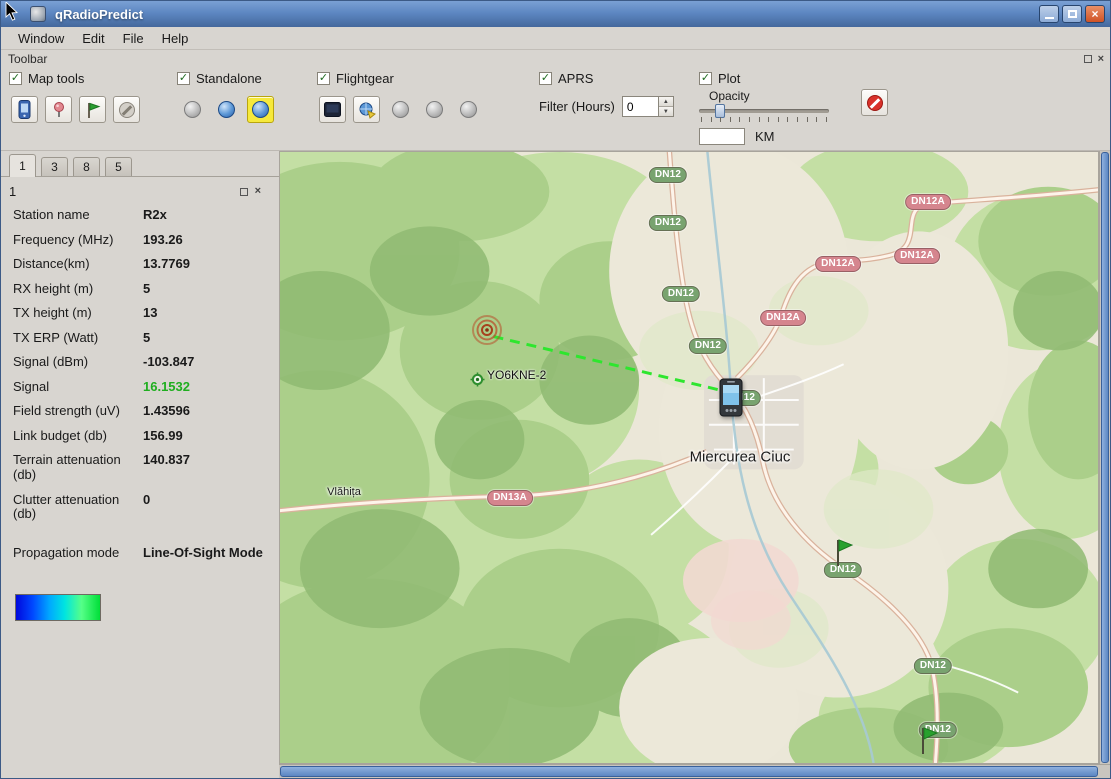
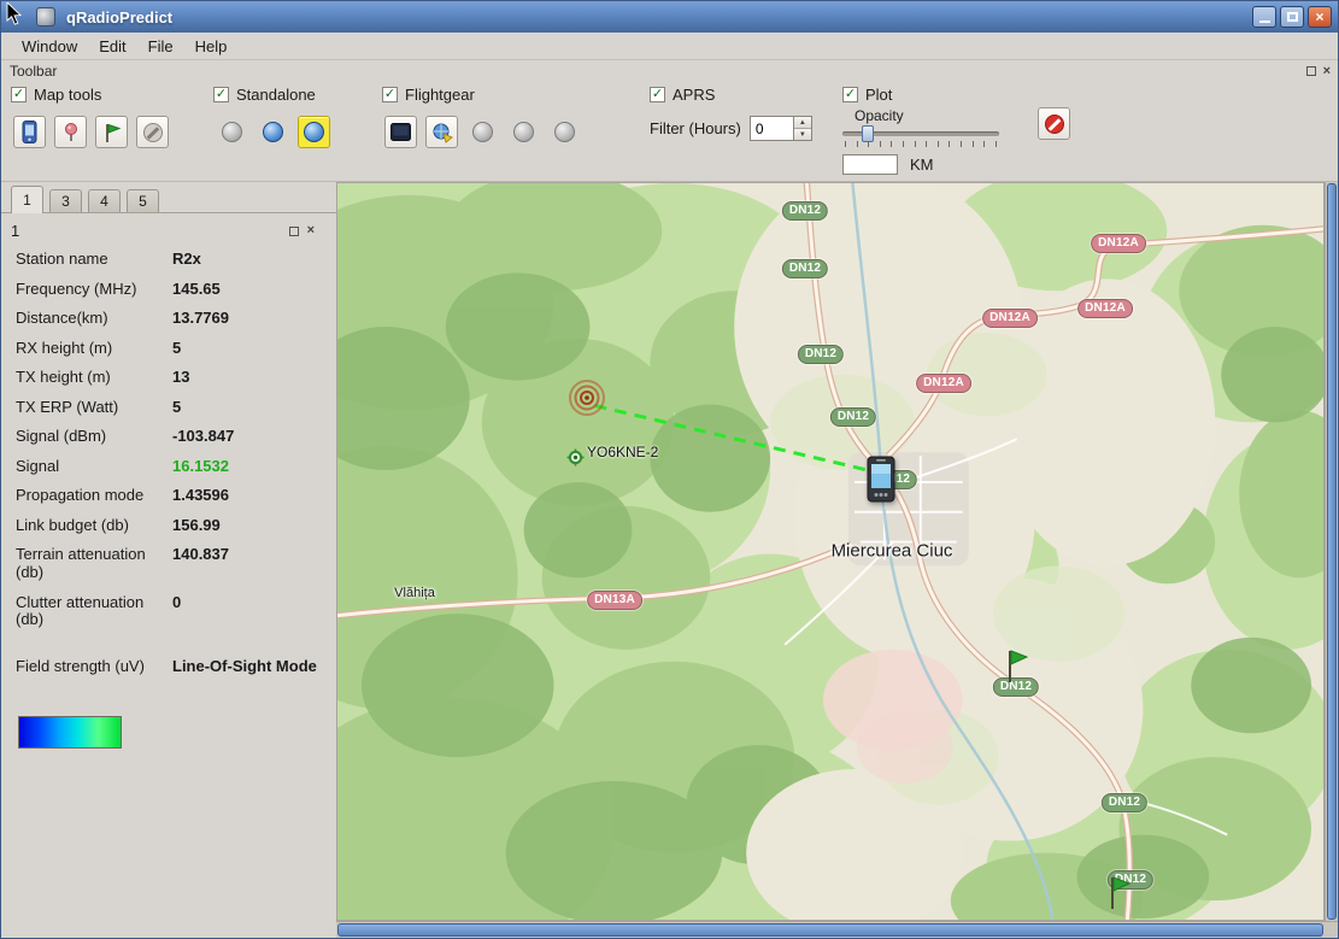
  qRadioPredict
  ×
  Window
  Edit
  File
  Help
  Toolbar
  ×
  ✓
  Map tools
  ✓
  Standalone
  ✓
  Flightgear
  ✓
  APRS
  Filter (Hours)
  0
  ✓
  Plot
  Opacity
  KM
  1
  3
- 8
+ 4
  5
  1
  ×
  Station name
  R2x
  Frequency (MHz)
- 193.26
+ 145.65
  Distance(km)
  13.7769
  RX height (m)
  5
  TX height (m)
  13
  TX ERP (Watt)
  5
  Signal (dBm)
  -103.847
  Signal
  16.1532
- Field strength (uV)
+ Propagation mode
  1.43596
  Link budget (db)
  156.99
  Terrain attenuation (db)
  140.837
  Clutter attenuation (db)
  0
- Propagation mode
+ Field strength (uV)
  Line-Of-Sight Mode
  DN12
  DN12
  DN12
  DN12
  DN12
  DN12
  N12
  DN12A
  DN12A
  DN12A
  DN12A
  DN13A
  Miercurea Ciuc
  Vlăhița
  YO6KNE-2
